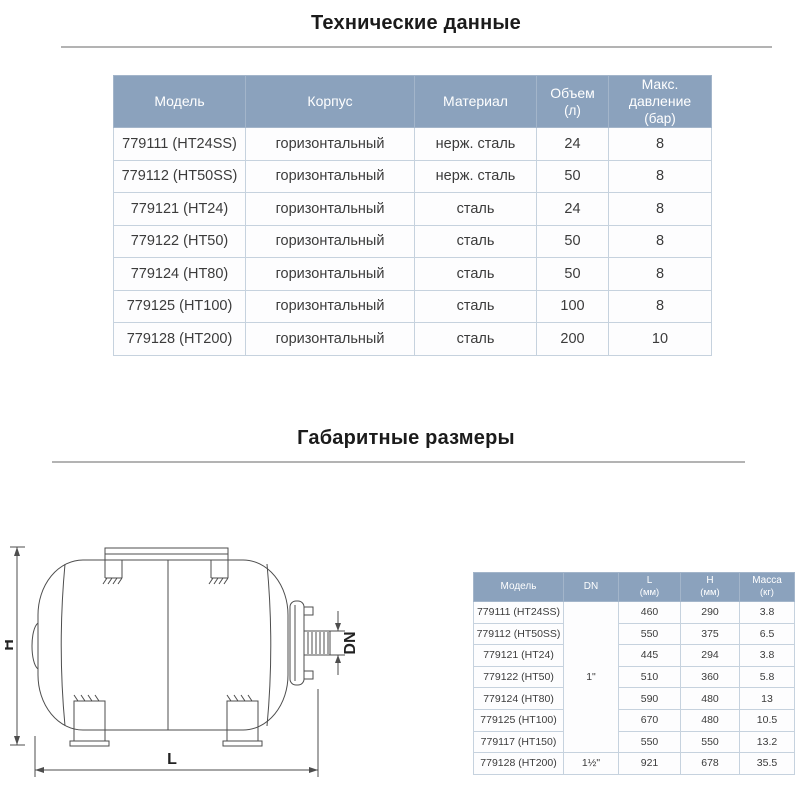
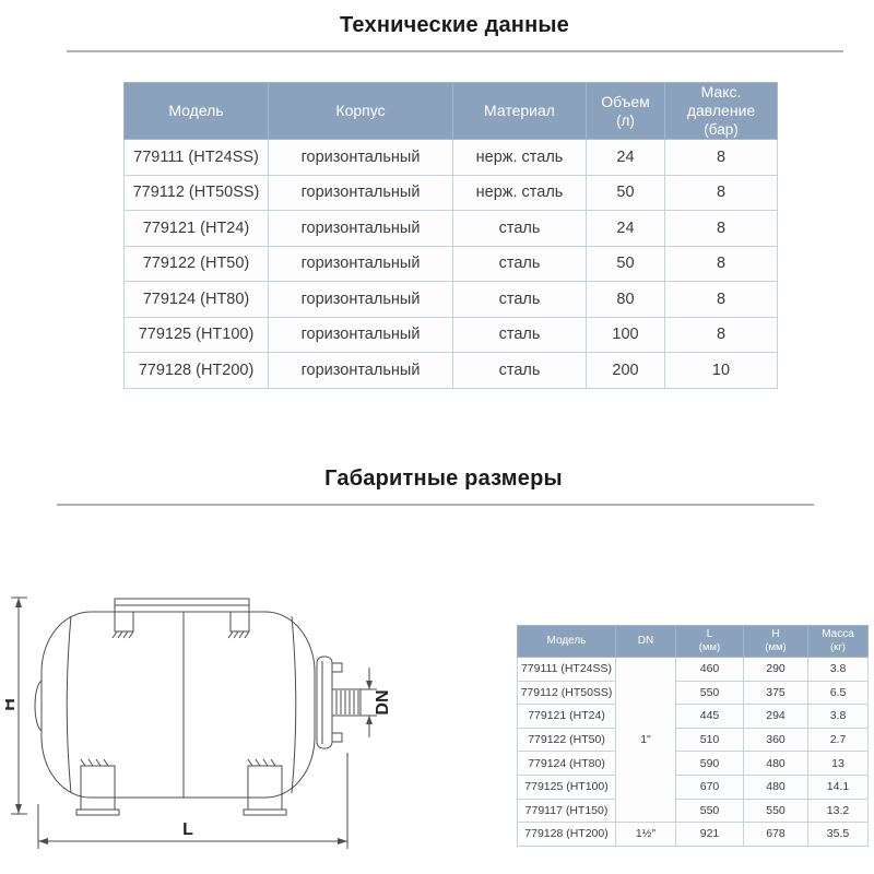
  Технические данные
  Модель	Корпус	Материал	Объем (л)	Макс. давление (бар)
  779111 (HT24SS)	горизонтальный	нерж. сталь	24	8
  779112 (HT50SS)	горизонтальный	нерж. сталь	50	8
  779121 (HT24)	горизонтальный	сталь	24	8
  779122 (HT50)	горизонтальный	сталь	50	8
- 779124 (HT80)	горизонтальный	сталь	50	8
+ 779124 (HT80)	горизонтальный	сталь	80	8
  779125 (HT100)	горизонтальный	сталь	100	8
  779128 (HT200)	горизонтальный	сталь	200	10
  Габаритные размеры
  L
  Модель	DN	L (мм)	H (мм)	Масса (кг)
  779111 (HT24SS)	1"	460	290	3.8
  779112 (HT50SS)	550	375	6.5
  779121 (HT24)	445	294	3.8
- 779122 (HT50)	510	360	5.8
+ 779122 (HT50)	510	360	2.7
  779124 (HT80)	590	480	13
- 779125 (HT100)	670	480	10.5
+ 779125 (HT100)	670	480	14.1
  779117 (HT150)	550	550	13.2
  779128 (HT200)	1½"	921	678	35.5
